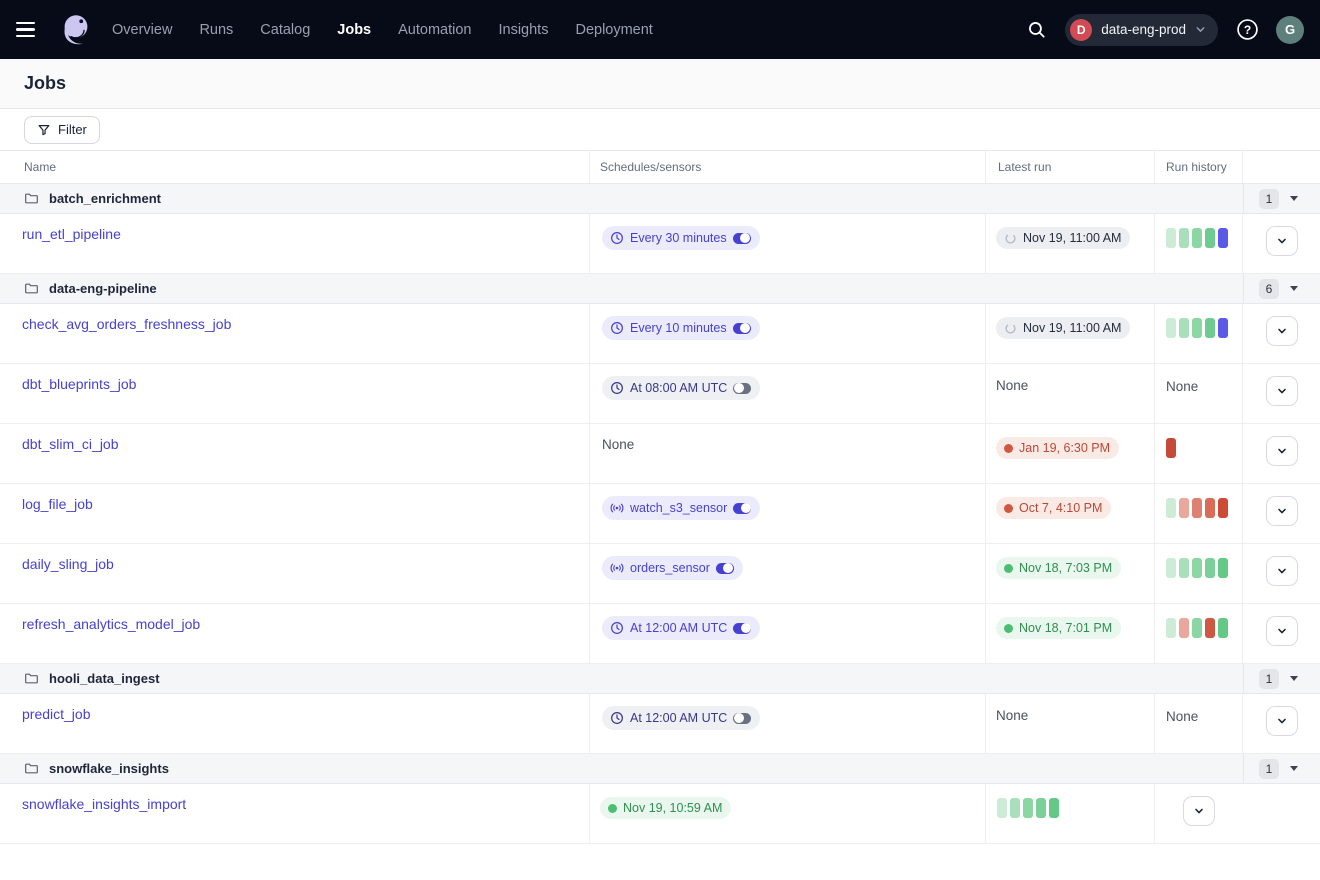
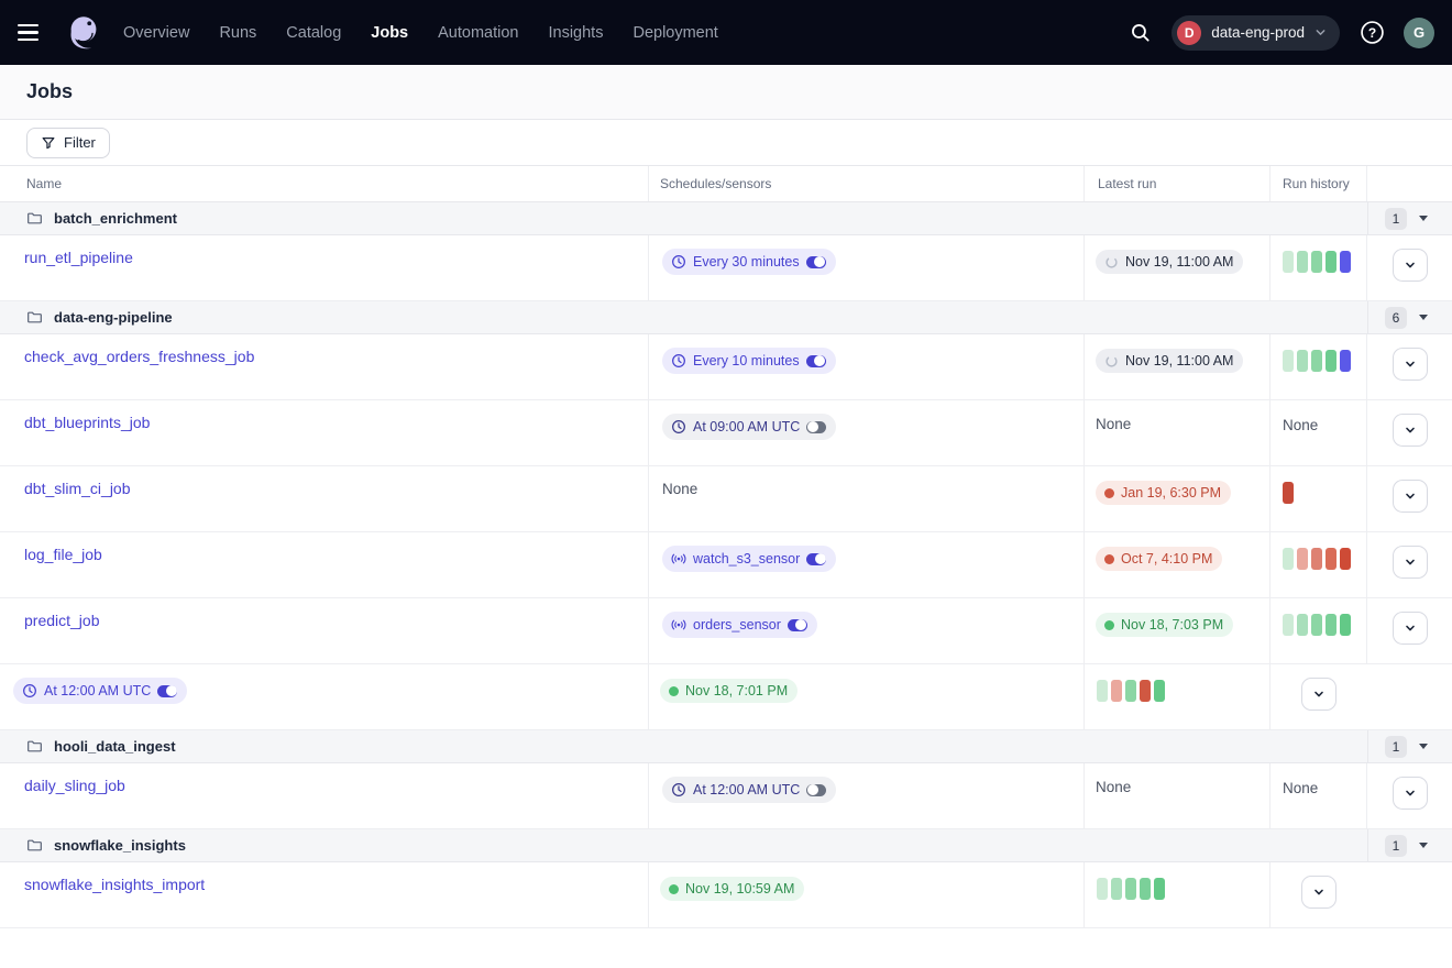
  Overview
  Runs
  Catalog
  Jobs
  Automation
  Insights
  Deployment
  D
  data-eng-prod
  ?
  G
  Jobs
  Filter
  Name
  Schedules/sensors
  Latest run
  Run history
  batch_enrichment
  1
  run_etl_pipeline
  Every 30 minutes
  Nov 19, 11:00 AM
  data-eng-pipeline
  6
  check_avg_orders_freshness_job
  Every 10 minutes
  Nov 19, 11:00 AM
  dbt_blueprints_job
- At 08:00 AM UTC
+ At 09:00 AM UTC
  None
  None
  dbt_slim_ci_job
  None
  Jan 19, 6:30 PM
  log_file_job
  watch_s3_sensor
  Oct 7, 4:10 PM
- daily_sling_job
+ predict_job
  orders_sensor
  Nov 18, 7:03 PM
- refresh_analytics_model_job
  At 12:00 AM UTC
  Nov 18, 7:01 PM
  hooli_data_ingest
  1
- predict_job
+ daily_sling_job
  At 12:00 AM UTC
  None
  None
  snowflake_insights
  1
  snowflake_insights_import
  Nov 19, 10:59 AM
